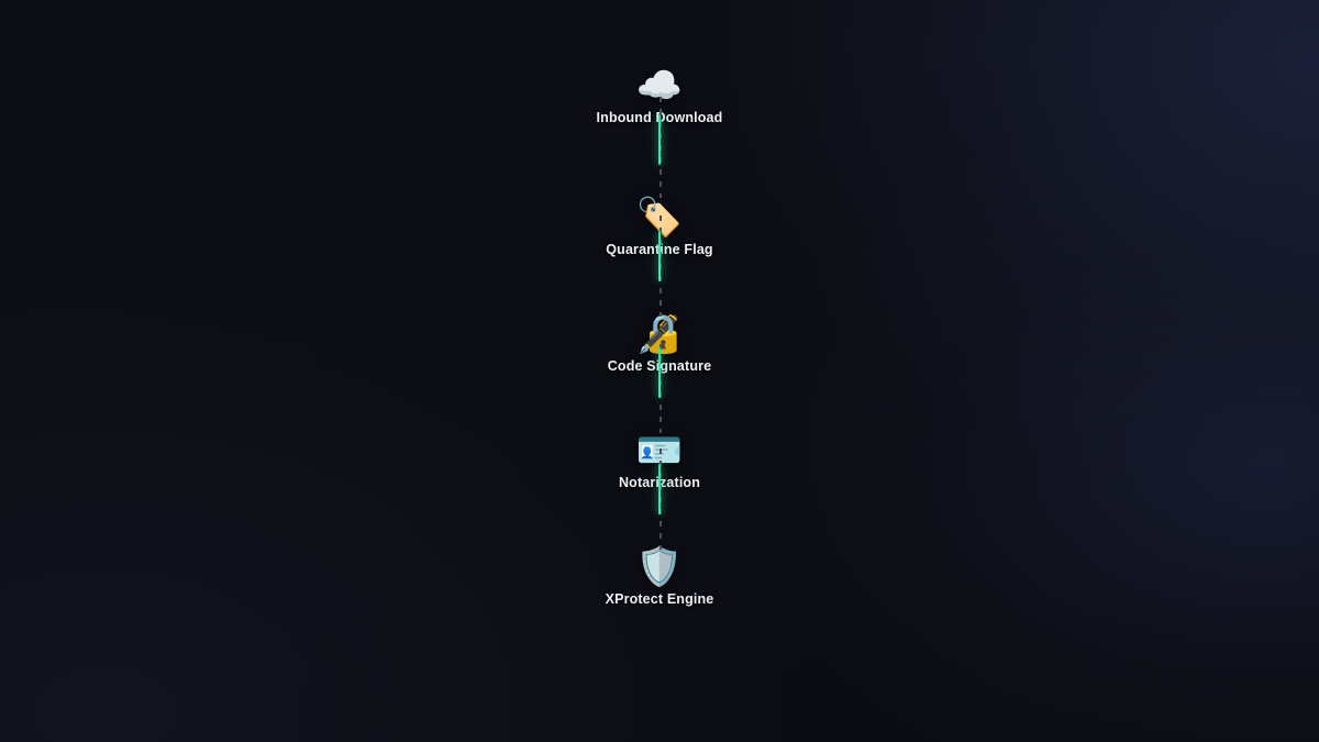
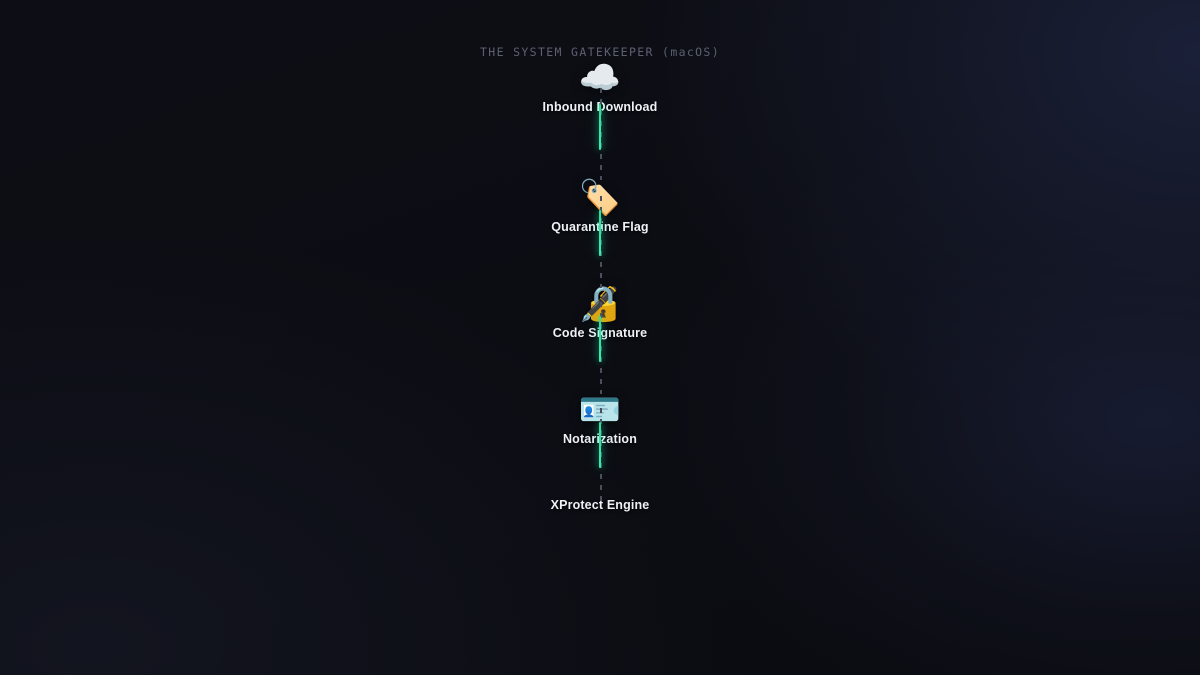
+ THE SYSTEM GATEKEEPER (macOS)
  ☁️
  Inboundownload
  Quaranine Flag
  Code Sgnature
  Notarzation
- 🛡️
  XProtect Engine
